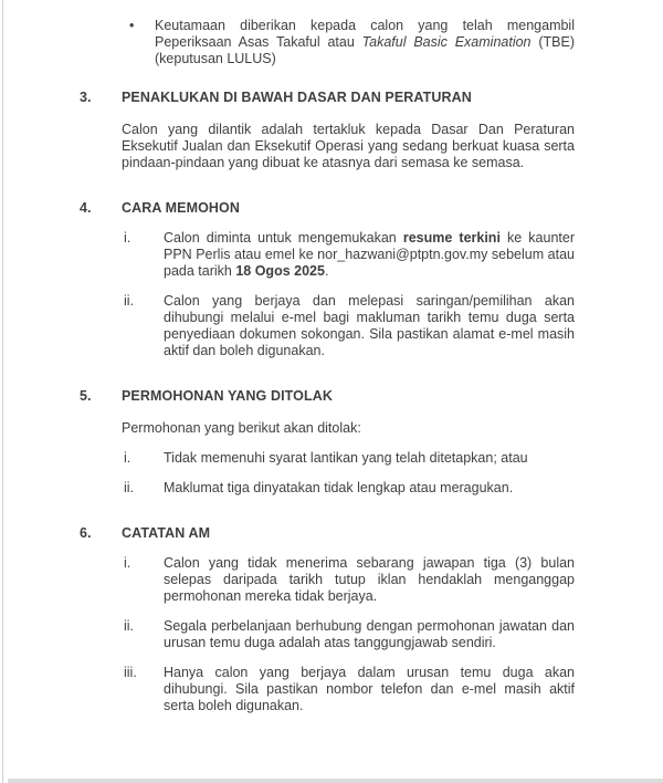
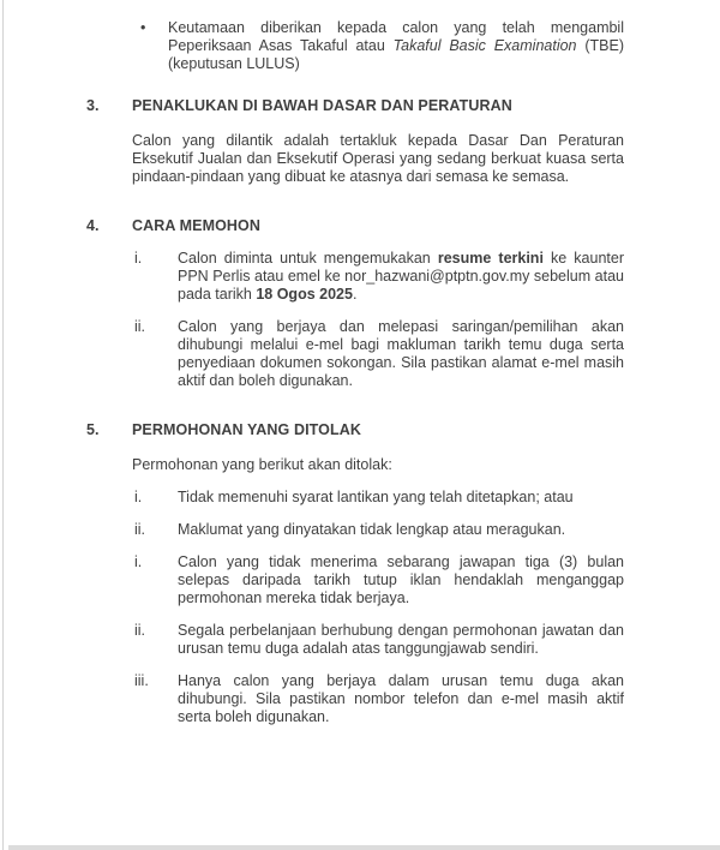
  •
  Keutamaan diberikan kepada calon yang telah mengambil Peperiksaan Asas Takaful atau Takaful Basic Examination (TBE) (keputusan LULUS)
  3.
  PENAKLUKAN DI BAWAH DASAR DAN PERATURAN
  Calon yang dilantik adalah tertakluk kepada Dasar Dan Peraturan Eksekutif Jualan dan Eksekutif Operasi yang sedang berkuat kuasa serta pindaan-pindaan yang dibuat ke atasnya dari semasa ke semasa.
  4.
  CARA MEMOHON
  i.
  Calon diminta untuk mengemukakan resume terkini ke kaunter PPN Perlis atau emel ke nor_hazwani@ptptn.gov.my sebelum atau pada tarikh 18 Ogos 2025.
  ii.
  Calon yang berjaya dan melepasi saringan/pemilihan akan dihubungi melalui e-mel bagi makluman tarikh temu duga serta penyediaan dokumen sokongan. Sila pastikan alamat e-mel masih aktif dan boleh digunakan.
  5.
  PERMOHONAN YANG DITOLAK
  Permohonan yang berikut akan ditolak:
  i.
  Tidak memenuhi syarat lantikan yang telah ditetapkan; atau
  ii.
- Maklumat tiga dinyatakan tidak lengkap atau meragukan.
+ Maklumat yang dinyatakan tidak lengkap atau meragukan.
- 6.
- CATATAN AM
  i.
  Calon yang tidak menerima sebarang jawapan tiga (3) bulan selepas daripada tarikh tutup iklan hendaklah menganggap permohonan mereka tidak berjaya.
  ii.
  Segala perbelanjaan berhubung dengan permohonan jawatan dan urusan temu duga adalah atas tanggungjawab sendiri.
  iii.
  Hanya calon yang berjaya dalam urusan temu duga akan dihubungi. Sila pastikan nombor telefon dan e-mel masih aktif serta boleh digunakan.
